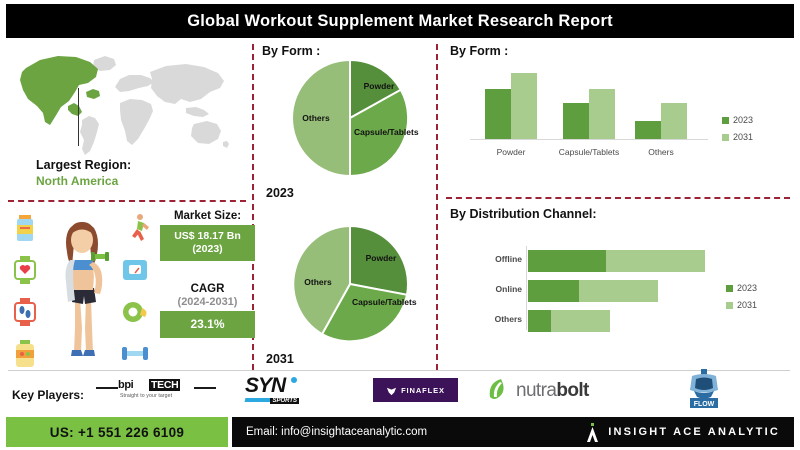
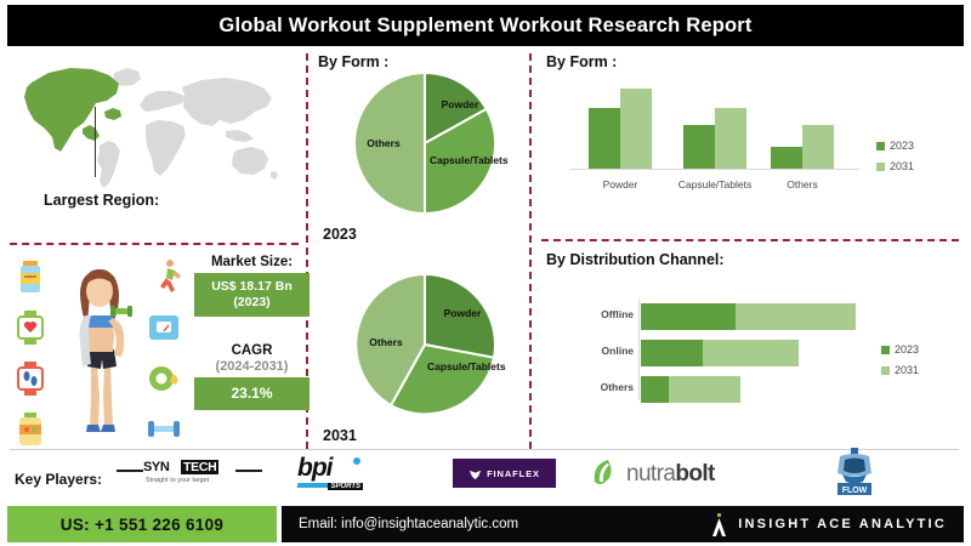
- Global Workout Supplement Market Research Report
+ Global Workout Supplement Workout Research Report
  Largest Region:
- North America
  Market Size:
  US$ 18.17 Bn
  (2023)
  CAGR
  (2024-2031)
  23.1%
  By Form :
  Powder
  Capsule/Tablets
  Others
  2023
  Powder
  Capsule/Tablets
  Others
  2031
  By Form :
  Powder
  Capsule/Tablets
  Others
  2023
  2031
  By Distribution Channel:
  Offline
  Online
  Others
  2023
  2031
  Key Players:
- bpi
+ SYN
  TECH
- SYN
+ bpi
  FINAFLEX
  nutrabolt
  US: +1 551 226 6109
  Email: info@insightaceanalytic.com
  INSIGHT ACE ANALYTIC
